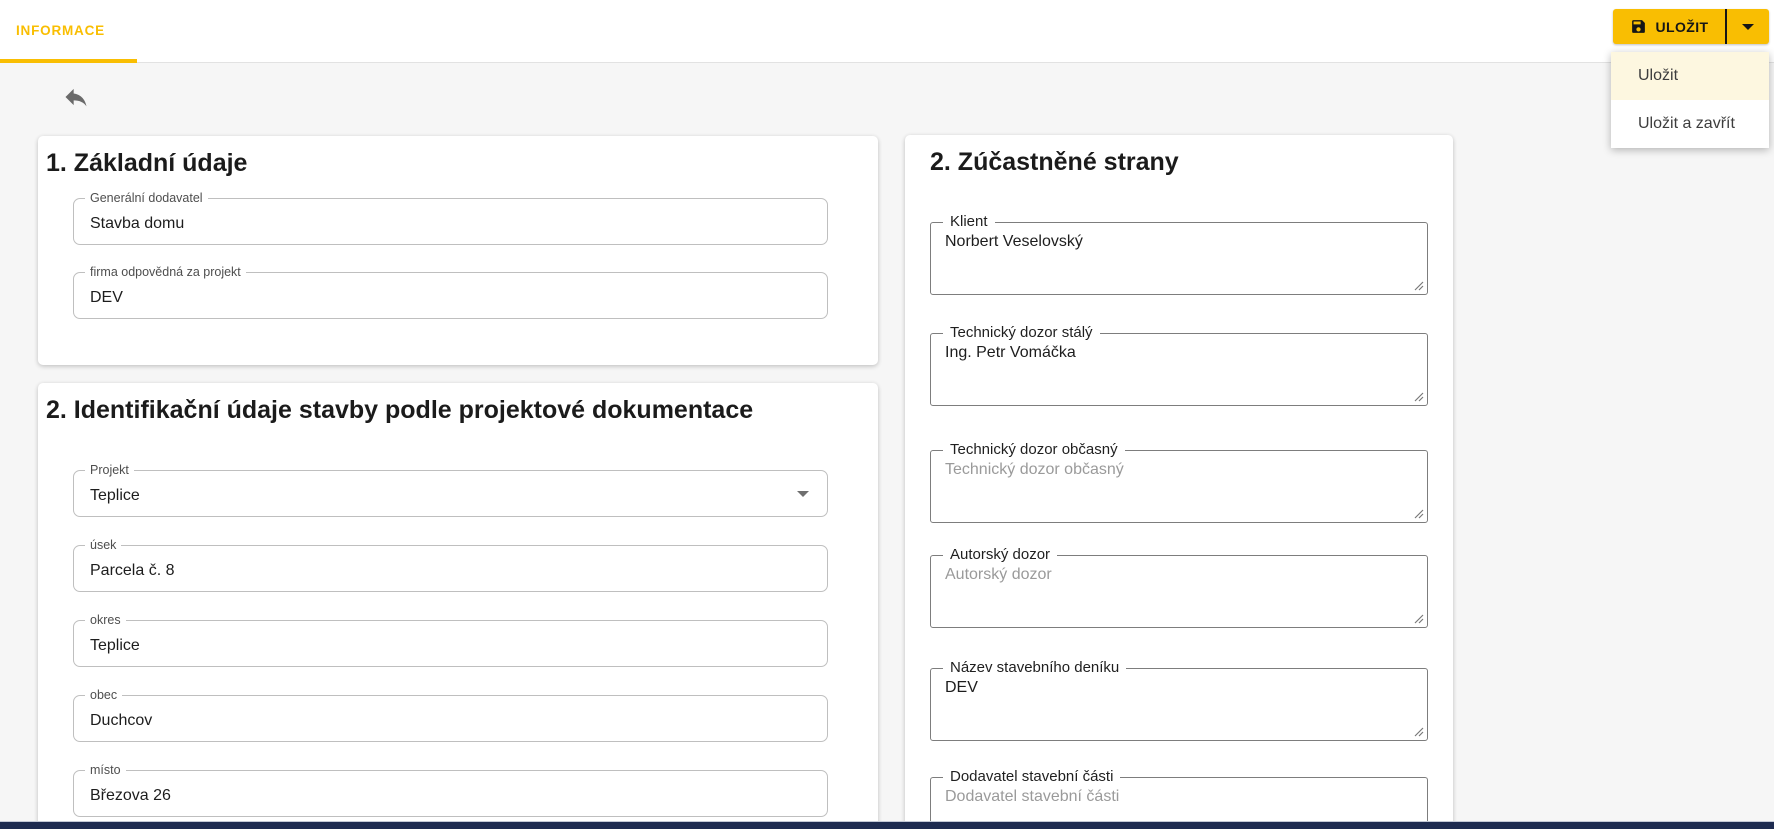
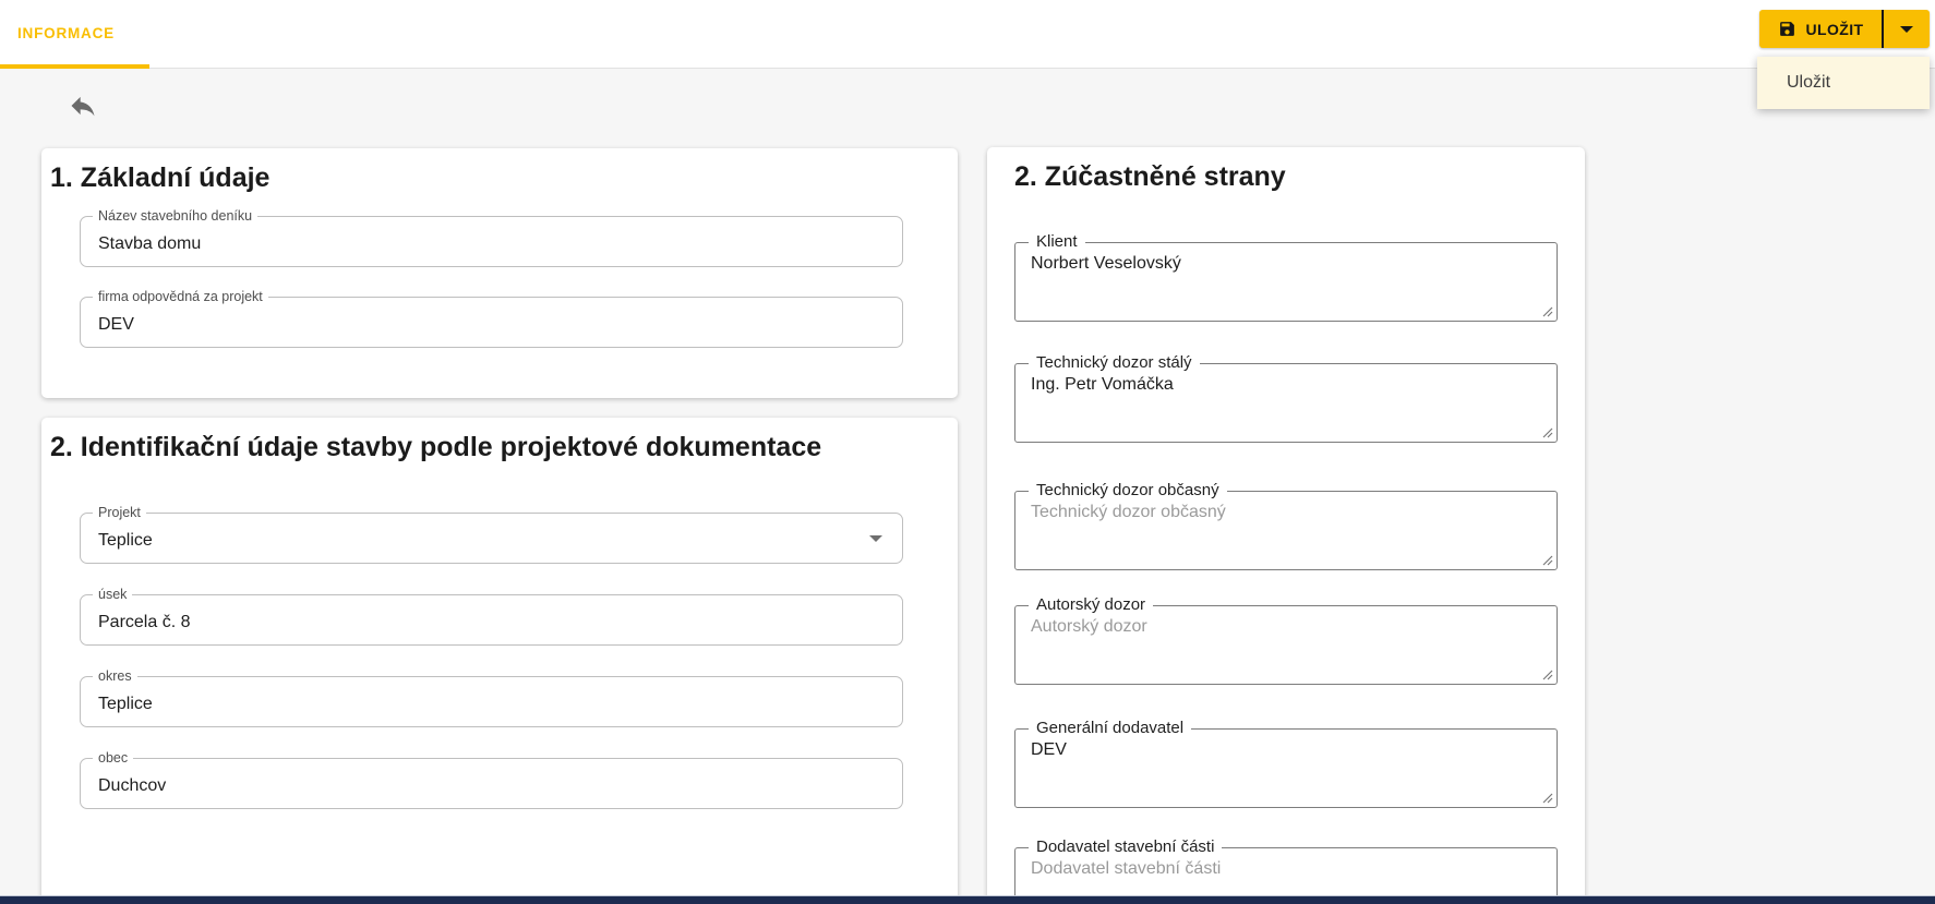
  INFORMACE
  ULOŽIT
  Uložit
- Uložit a zavřít
  1. Základní údaje
- Generální dodavatel
+ Název stavebního deníku
  Stavba domu
  firma odpovědná za projekt
  DEV
  2. Identifikační údaje stavby podle projektové dokumentace
  Projekt
  Teplice
  úsek
  Parcela č. 8
  okres
  Teplice
  obec
  Duchcov
- místo
- Březova 26
  2. Zúčastněné strany
  Klient
  Norbert Veselovský
  Technický dozor stálý
  Ing. Petr Vomáčka
  Technický dozor občasný
  Technický dozor občasný
  Autorský dozor
  Autorský dozor
- Název stavebního deníku
+ Generální dodavatel
  DEV
  Dodavatel stavební části
  Dodavatel stavební části
